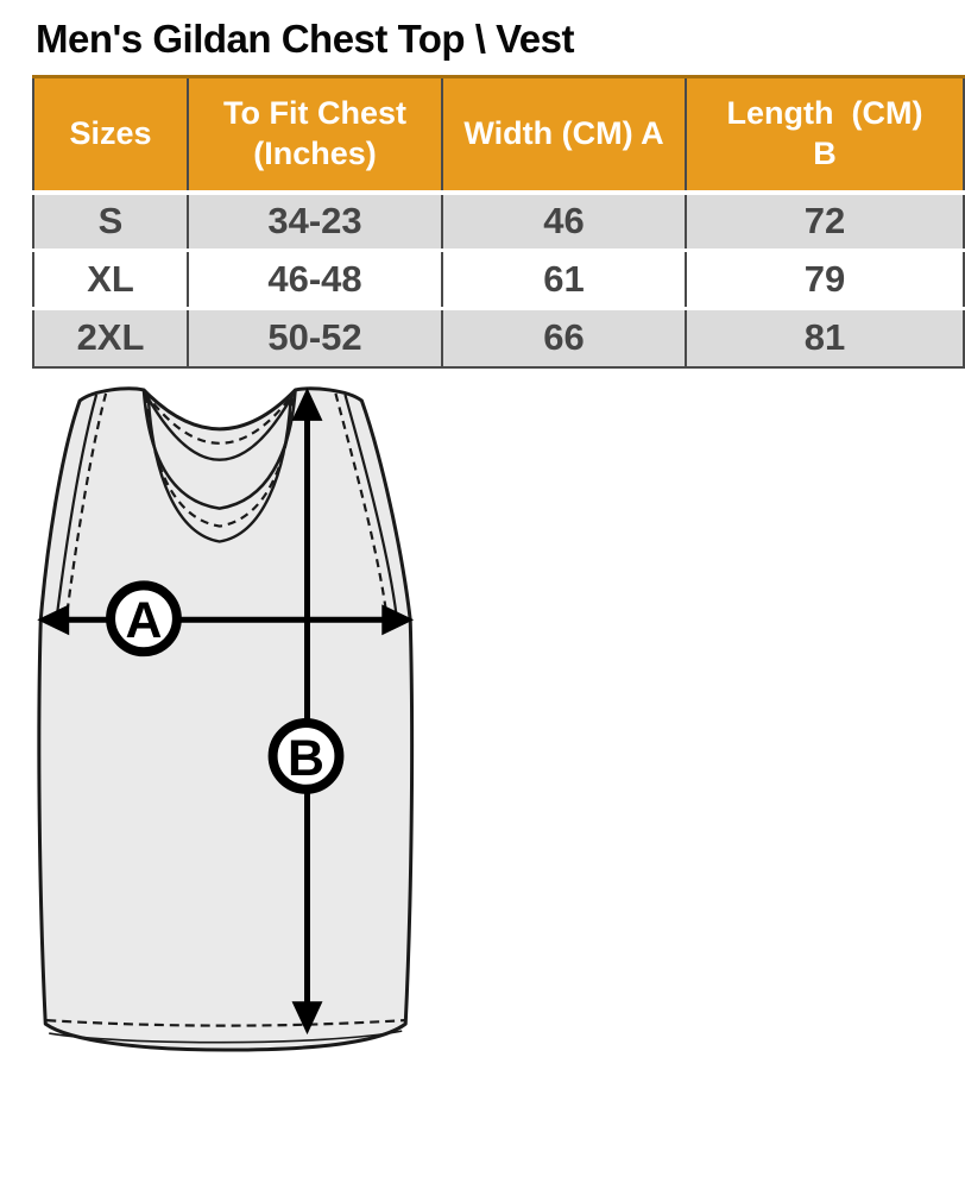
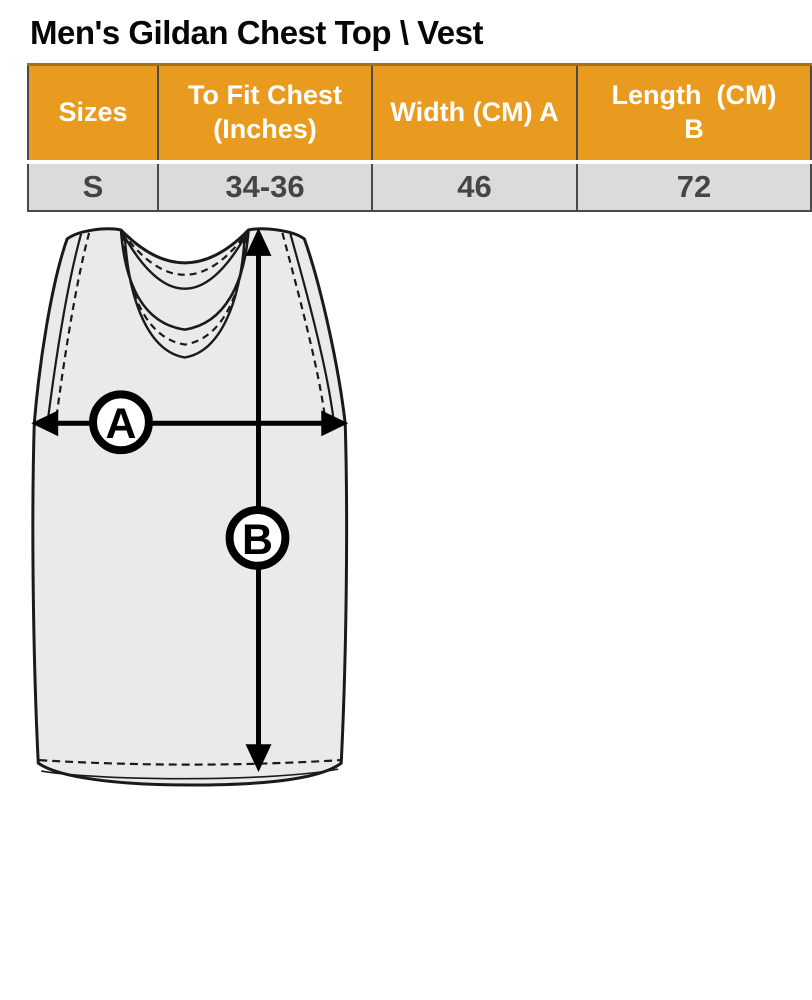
  Men's Gildan Chest Top \ Vest
  Sizes	To Fit Chest(Inches)	Width (CM) A	Length (CM)B
- S	34-23	46	72
+ S	34-36	46	72
- XL	46-48	61	79
- 2XL	50-52	66	81
  A
  B
